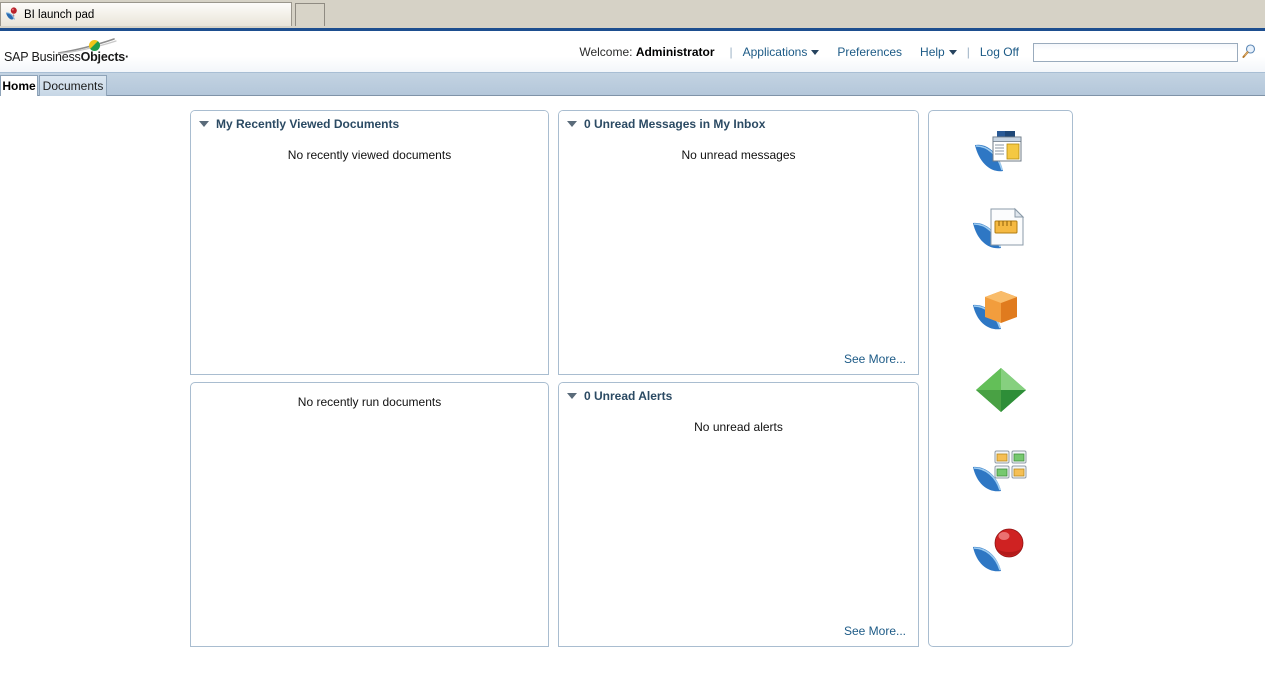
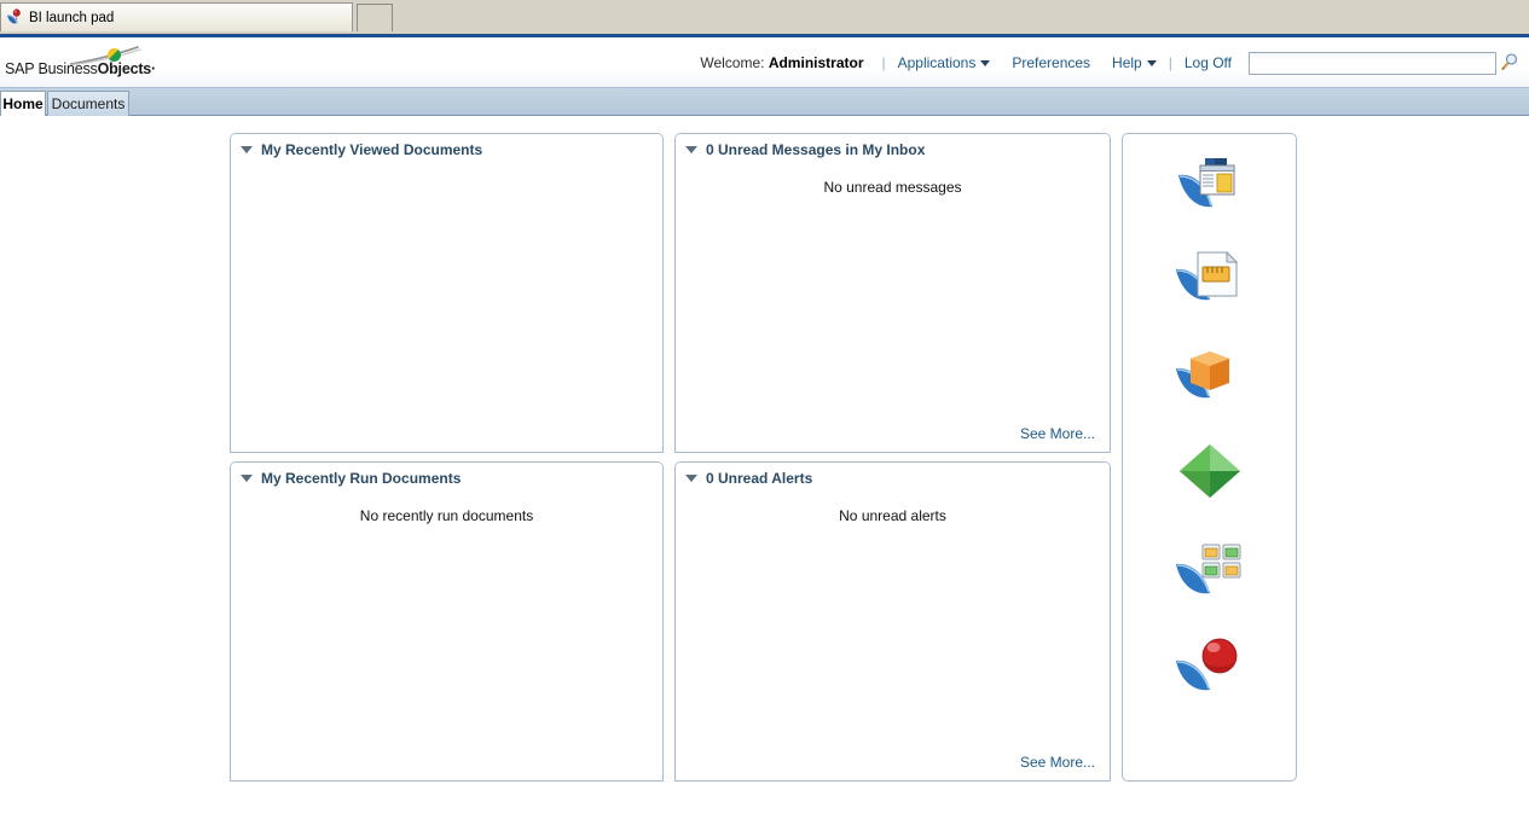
  BI launch pad
  SAP BusinessObjects·
  Welcome: Administrator
  |
  Applications
  Preferences
  Help
  |
  Log Off
  Home
  Documents
  My Recently Viewed Documents
- No recently viewed documents
  0 Unread Messages in My Inbox
  No unread messages
  See More...
+ My Recently Run Documents
  No recently run documents
  0 Unread Alerts
  No unread alerts
  See More...
